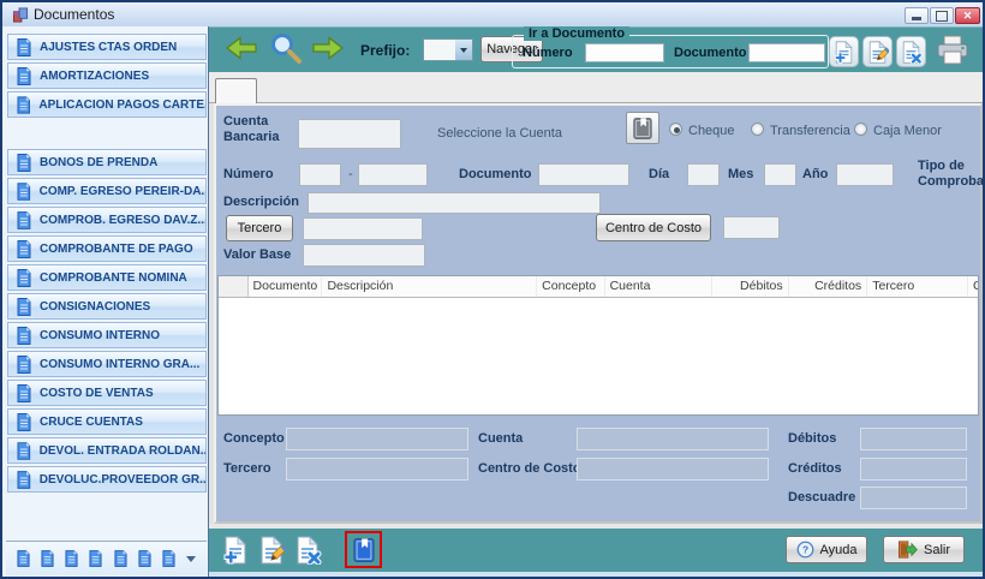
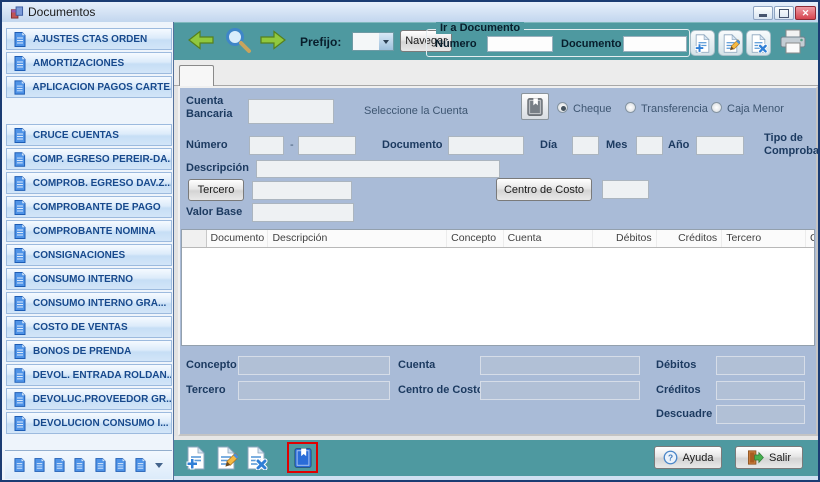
  Documentos
  AJUSTES CTAS ORDEN
  AMORTIZACIONES
  APLICACION PAGOS CARTE
- BONOS DE PRENDA
+ CRUCE CUENTAS
  COMP. EGRESO PEREIR-DA.
  COMPROB. EGRESO DAV.Z..
  COMPROBANTE DE PAGO
  COMPROBANTE NOMINA
  CONSIGNACIONES
  CONSUMO INTERNO
  CONSUMO INTERNO GRA...
  COSTO DE VENTAS
- CRUCE CUENTAS
+ BONOS DE PRENDA
  DEVOL. ENTRADA ROLDAN..
  DEVOLUC.PROVEEDOR GR..
+ DEVOLUCION CONSUMO I...
  Prefijo:
  Navegar
  Ir a Documento
  Número
  Documento
  Cuenta Bancaria
  Seleccione la Cuenta
  Cheque
  Transferencia
  Caja Menor
  Número
  -
  Documento
  Día
  Mes
  Año
  Tipo de Comproba
  Descripción
  Tercero
  Centro de Costo
  Valor Base
  Documento
  Descripción
  Concepto
  Cuenta
  Débitos
  Créditos
  Tercero
  C
  Concepto
  Cuenta
  Débitos
  Tercero
  Centro de Cost
  Créditos
  Descuadre
  Ayuda
  Salir
